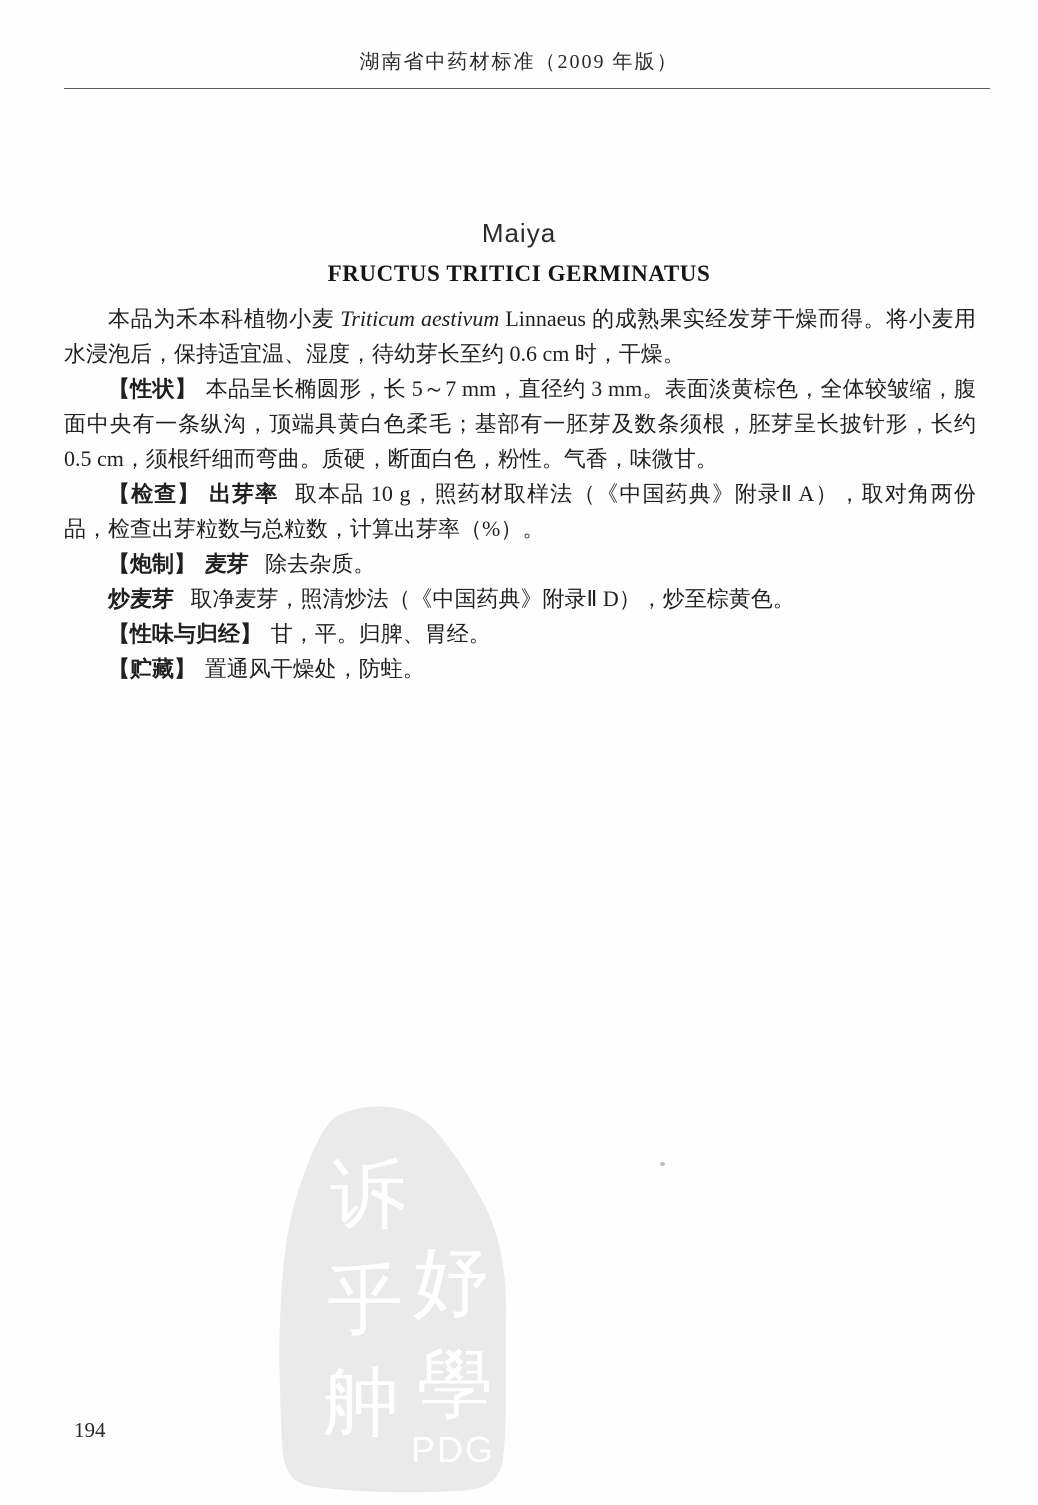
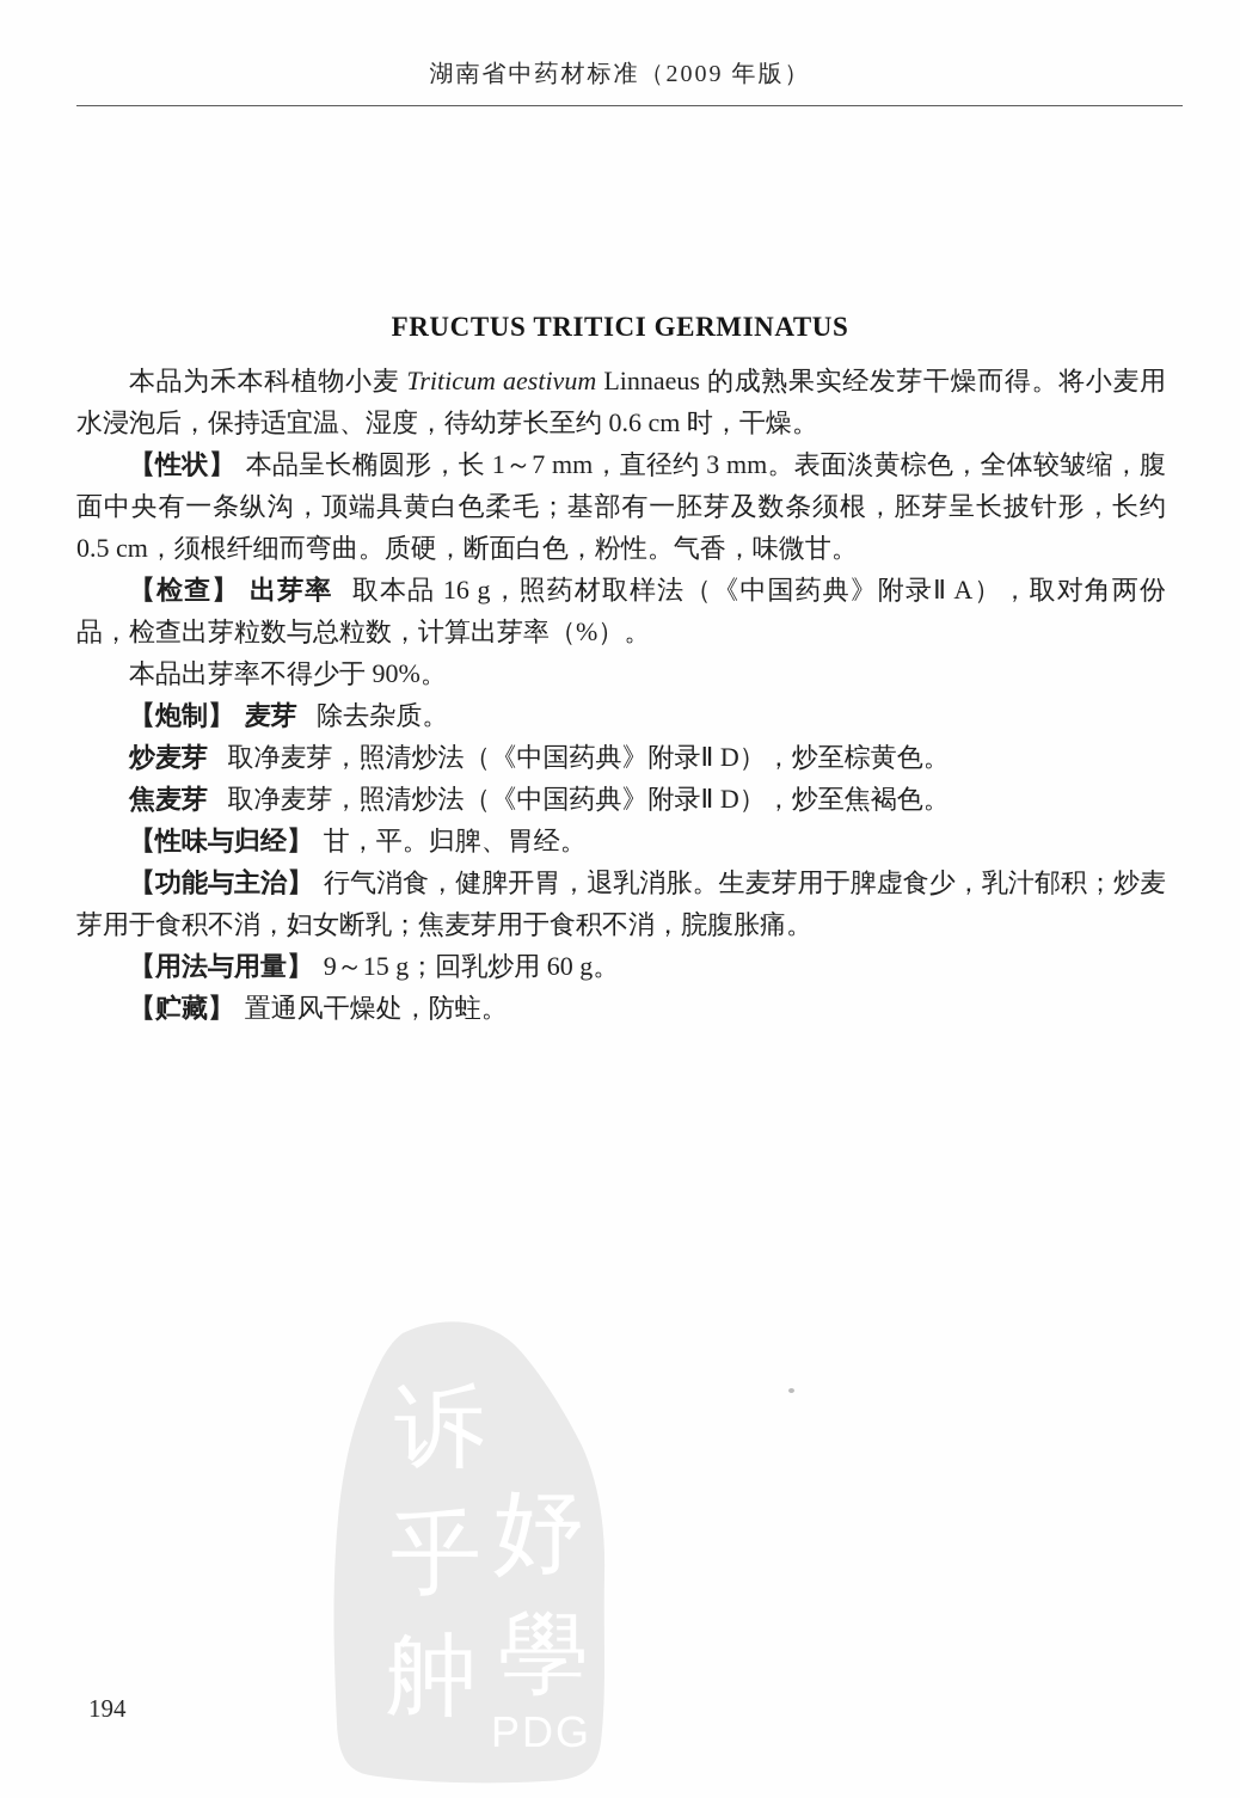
  湖南省中药材标准（2009 年版）
- Maiya
  FRUCTUS TRITICI GERMINATUS
  本品为禾本科植物小麦 Triticum aestivum Linnaeus 的成熟果实经发芽干燥而得。将小麦用水浸泡后，保持适宜温、湿度，待幼芽长至约 0.6 cm 时，干燥。
- 【性状】 本品呈长椭圆形，长 5～7 mm，直径约 3 mm。表面淡黄棕色，全体较皱缩，腹面中央有一条纵沟，顶端具黄白色柔毛；基部有一胚芽及数条须根，胚芽呈长披针形，长约 0.5 cm，须根纤细而弯曲。质硬，断面白色，粉性。气香，味微甘。
+ 【性状】 本品呈长椭圆形，长 1～7 mm，直径约 3 mm。表面淡黄棕色，全体较皱缩，腹面中央有一条纵沟，顶端具黄白色柔毛；基部有一胚芽及数条须根，胚芽呈长披针形，长约 0.5 cm，须根纤细而弯曲。质硬，断面白色，粉性。气香，味微甘。
- 【检查】 出芽率 取本品 10 g，照药材取样法（《中国药典》附录Ⅱ A），取对角两份品，检查出芽粒数与总粒数，计算出芽率（%）。
+ 【检查】 出芽率 取本品 16 g，照药材取样法（《中国药典》附录Ⅱ A），取对角两份品，检查出芽粒数与总粒数，计算出芽率（%）。
+ 本品出芽率不得少于 90%。
  【炮制】 麦芽 除去杂质。
  炒麦芽 取净麦芽，照清炒法（《中国药典》附录Ⅱ D），炒至棕黄色。
+ 焦麦芽 取净麦芽，照清炒法（《中国药典》附录Ⅱ D），炒至焦褐色。
  【性味与归经】 甘，平。归脾、胃经。
+ 【功能与主治】 行气消食，健脾开胃，退乳消胀。生麦芽用于脾虚食少，乳汁郁积；炒麦芽用于食积不消，妇女断乳；焦麦芽用于食积不消，脘腹胀痛。
+ 【用法与用量】 9～15 g；回乳炒用 60 g。
  【贮藏】 置通风干燥处，防蛀。
  194
